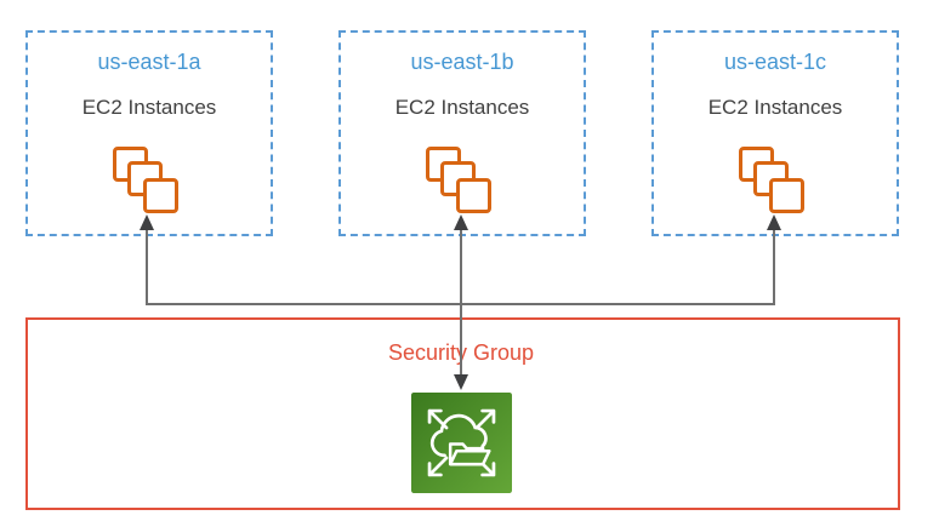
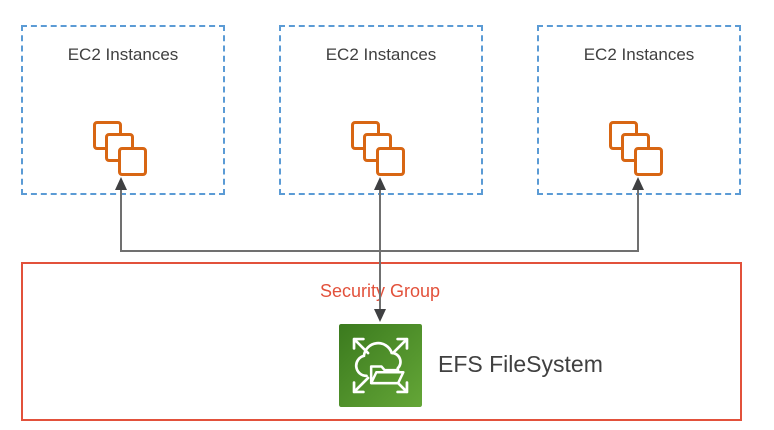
- us-east-1a
  EC2 Instances
- us-east-1b
  EC2 Instances
- us-east-1c
  EC2 Instances
  Securit Group
+ EFS FileSystem
